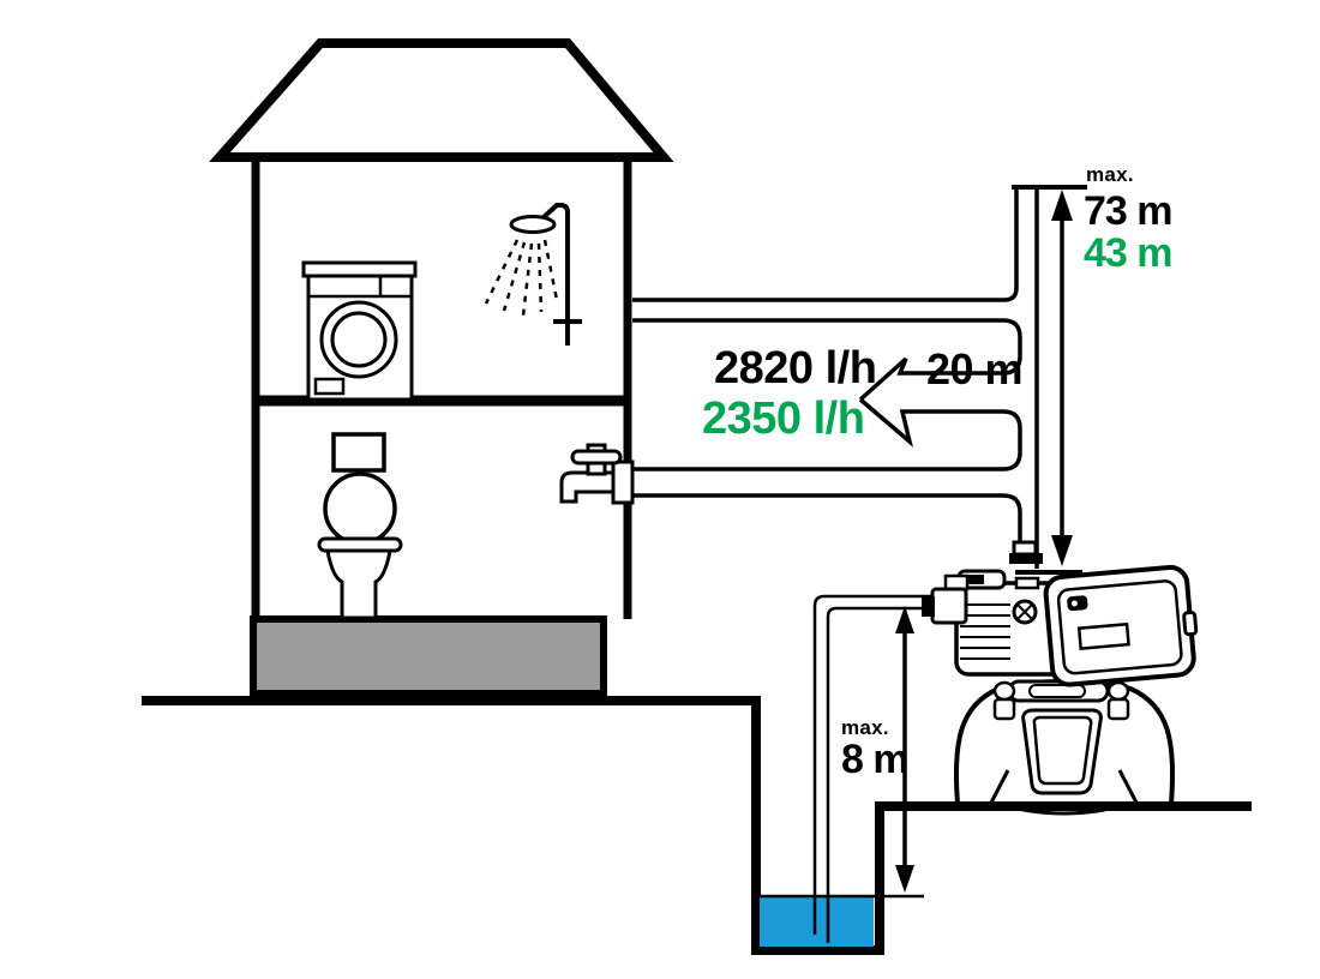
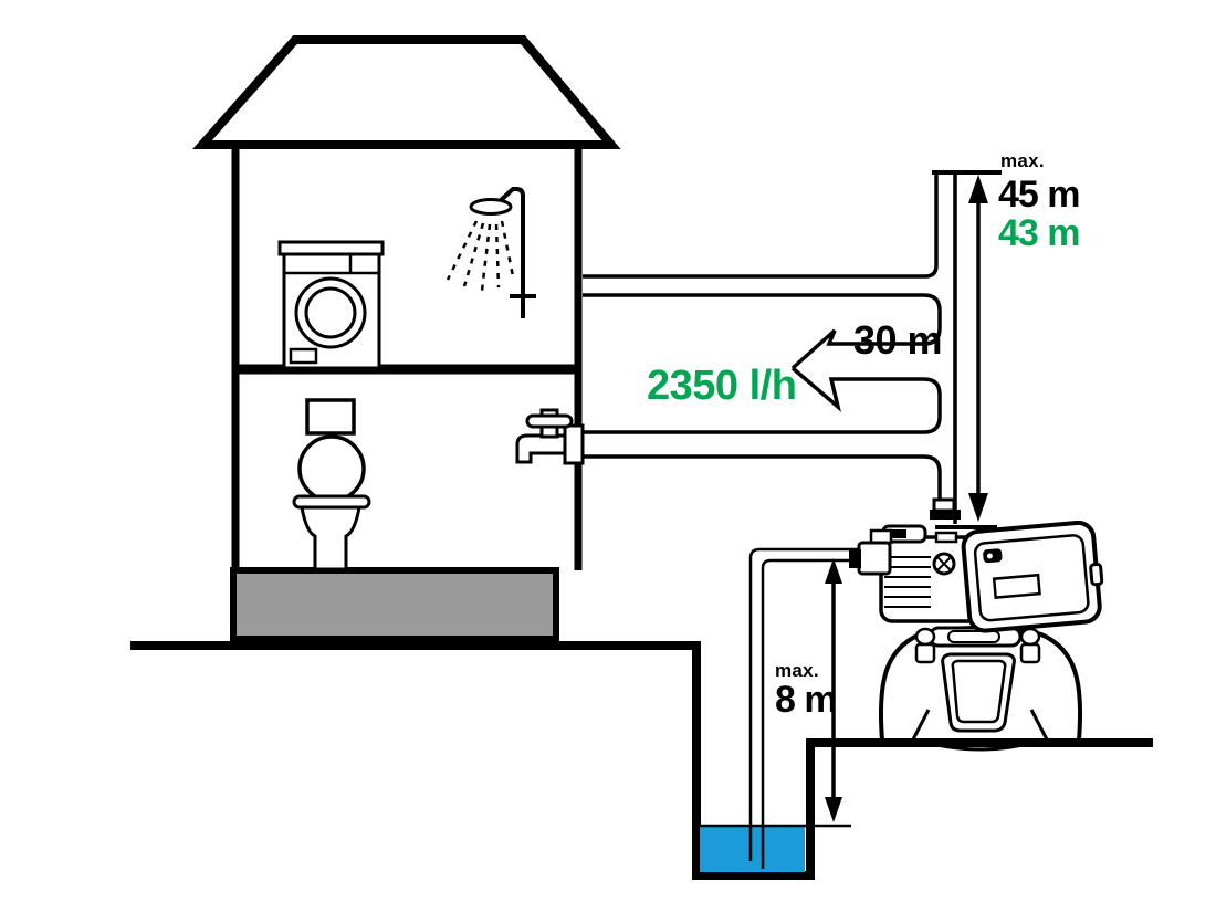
  max.
- 73 m
+ 45 m
  43 m
- 2820 l/h
  2350 l/h
- 20 m
+ 30 m
  max.
  8 m
